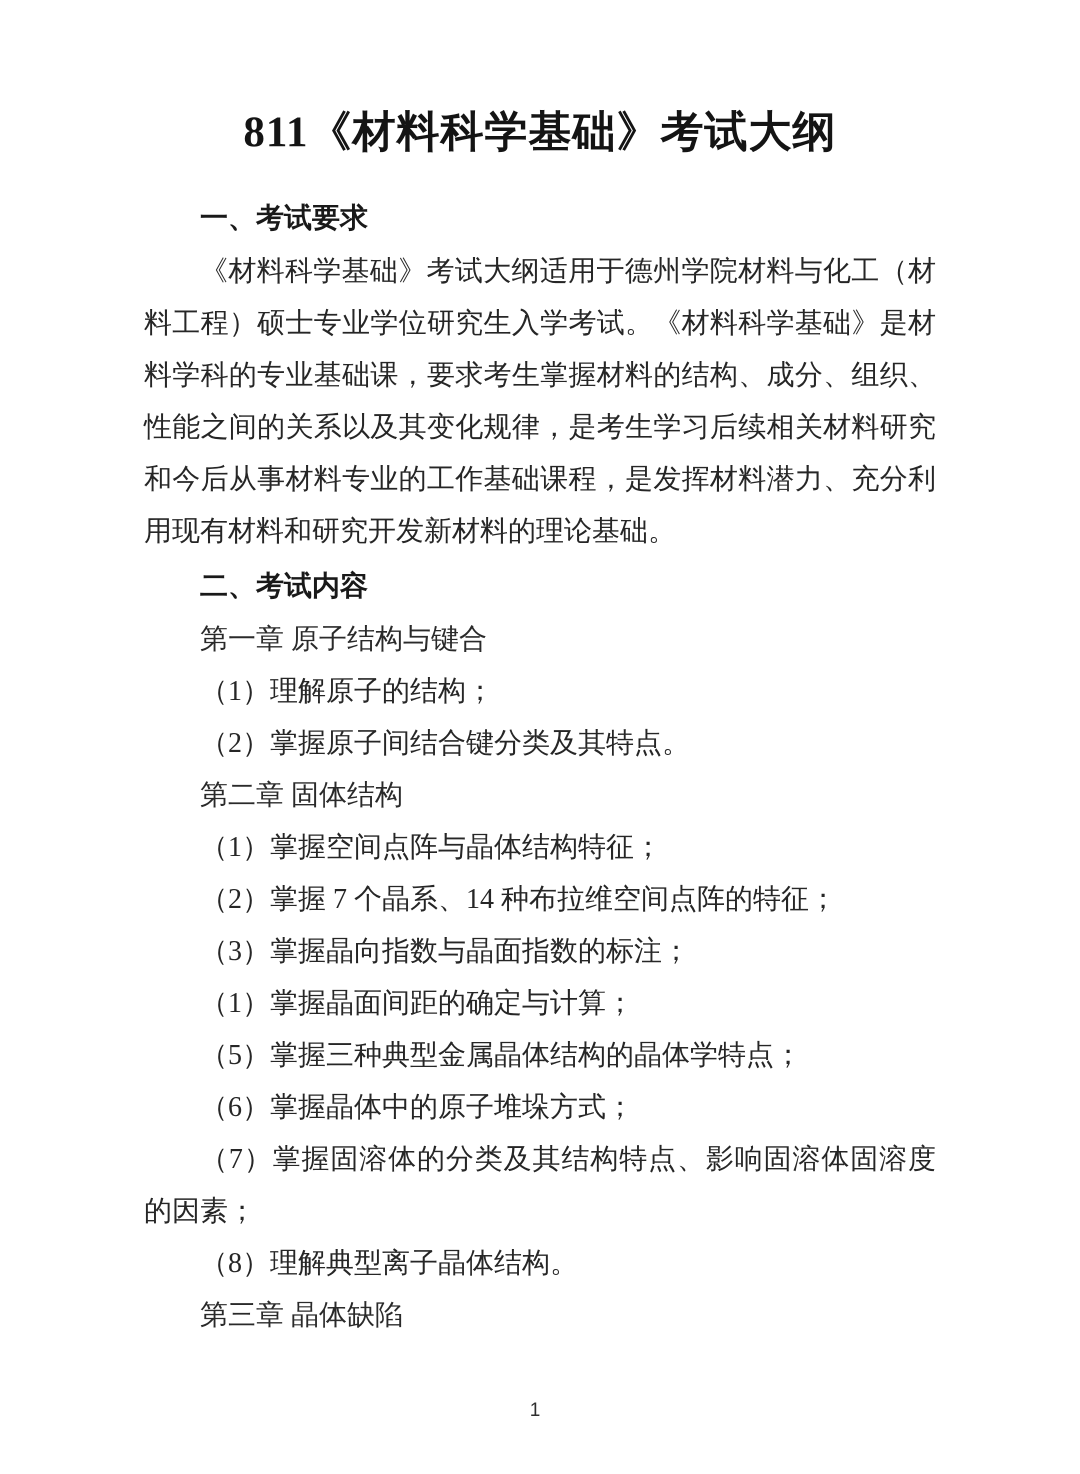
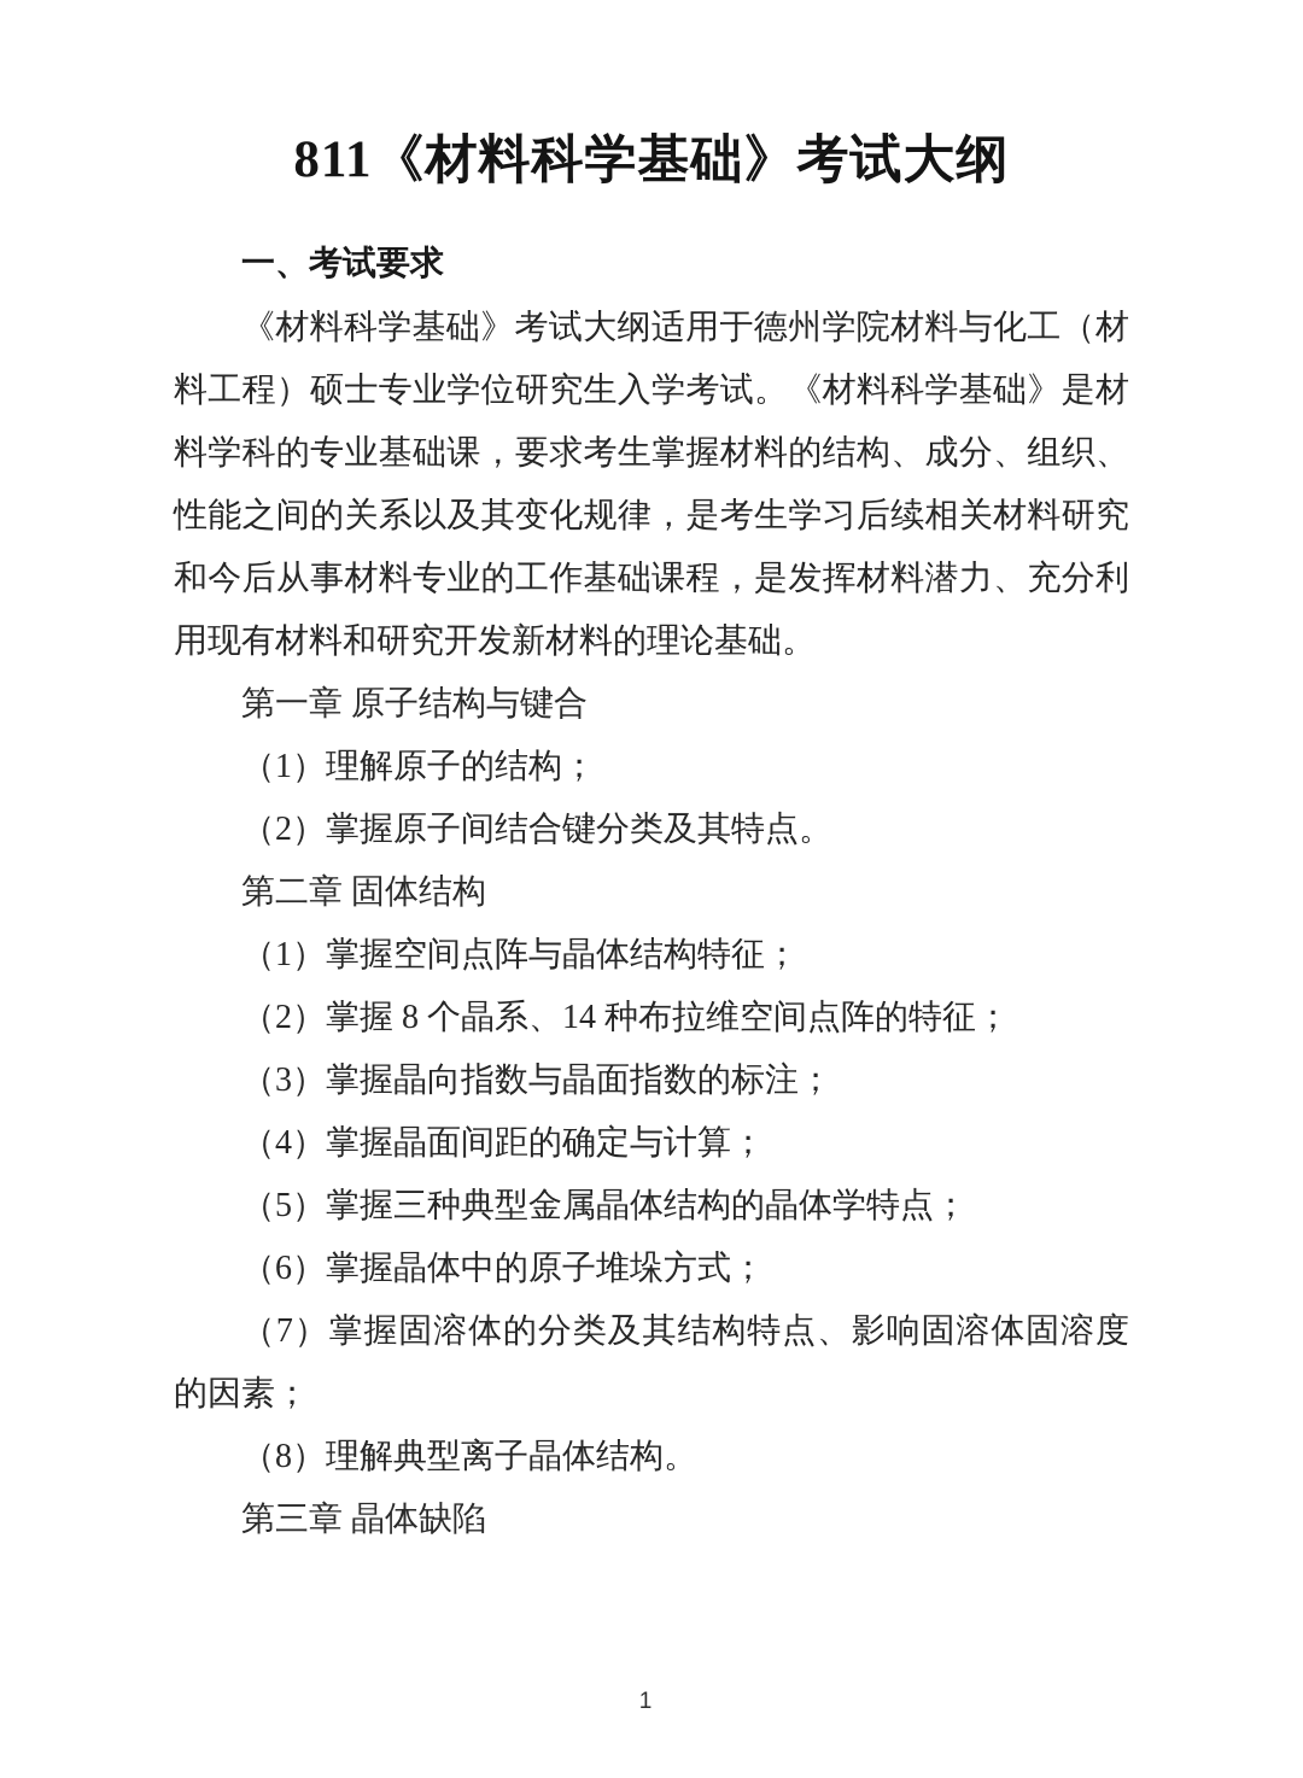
  811《材料科学基础》考试大纲
  一、考试要求
  《材料科学基础》考试大纲适用于德州学院材料与化工（材料工程）硕士专业学位研究生入学考试。《材料科学基础》是材料学科的专业基础课，要求考生掌握材料的结构、成分、组织、性能之间的关系以及其变化规律，是考生学习后续相关材料研究和今后从事材料专业的工作基础课程，是发挥材料潜力、充分利用现有材料和研究开发新材料的理论基础。
- 二、考试内容
  第一章 原子结构与键合
  （1）理解原子的结构；
  （2）掌握原子间结合键分类及其特点。
  第二章 固体结构
  （1）掌握空间点阵与晶体结构特征；
- （2）掌握 7 个晶系、14 种布拉维空间点阵的特征；
+ （2）掌握 8 个晶系、14 种布拉维空间点阵的特征；
  （3）掌握晶向指数与晶面指数的标注；
- （1）掌握晶面间距的确定与计算；
+ （4）掌握晶面间距的确定与计算；
  （5）掌握三种典型金属晶体结构的晶体学特点；
  （6）掌握晶体中的原子堆垛方式；
  （7）掌握固溶体的分类及其结构特点、影响固溶体固溶度的因素；
  （8）理解典型离子晶体结构。
  第三章 晶体缺陷
  1
